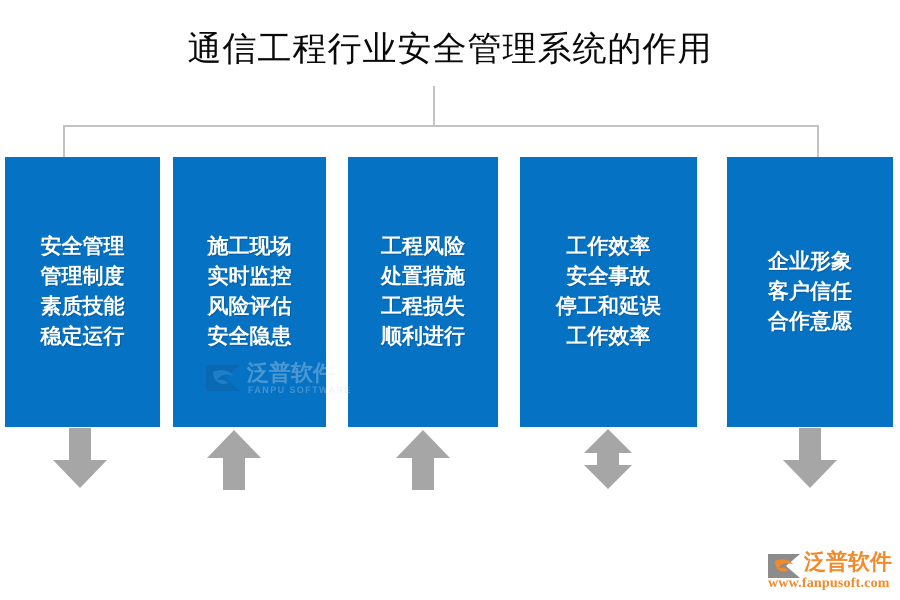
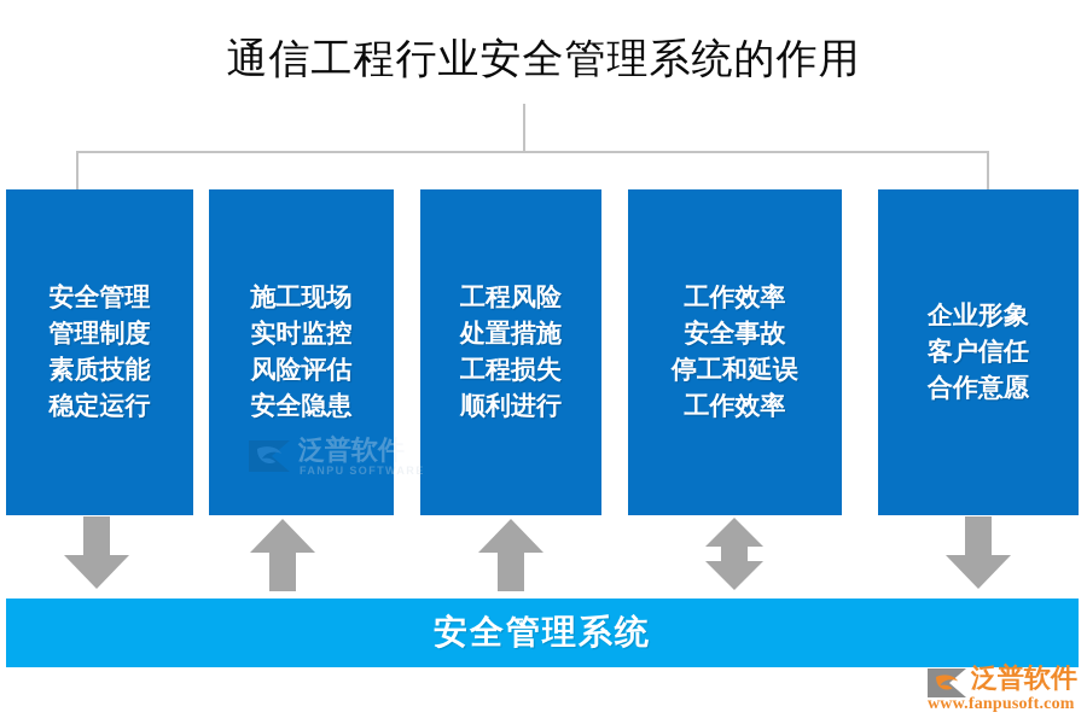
  通信工程行业安全管理系统的作用
  安全管理
  管理制度
  素质技能
  稳定运行
  施工现场
  实时监控
  风险评估
  安全隐患
  工程风险
  处置措施
  工程损失
  顺利进行
  工作效率
  安全事故
  停工和延误
  工作效率
  企业形象
  客户信任
  合作意愿
  泛普软件
  FANPU SOFTWARE
+ 安全管理系统
  泛普软件
  www.fanpusoft.com
